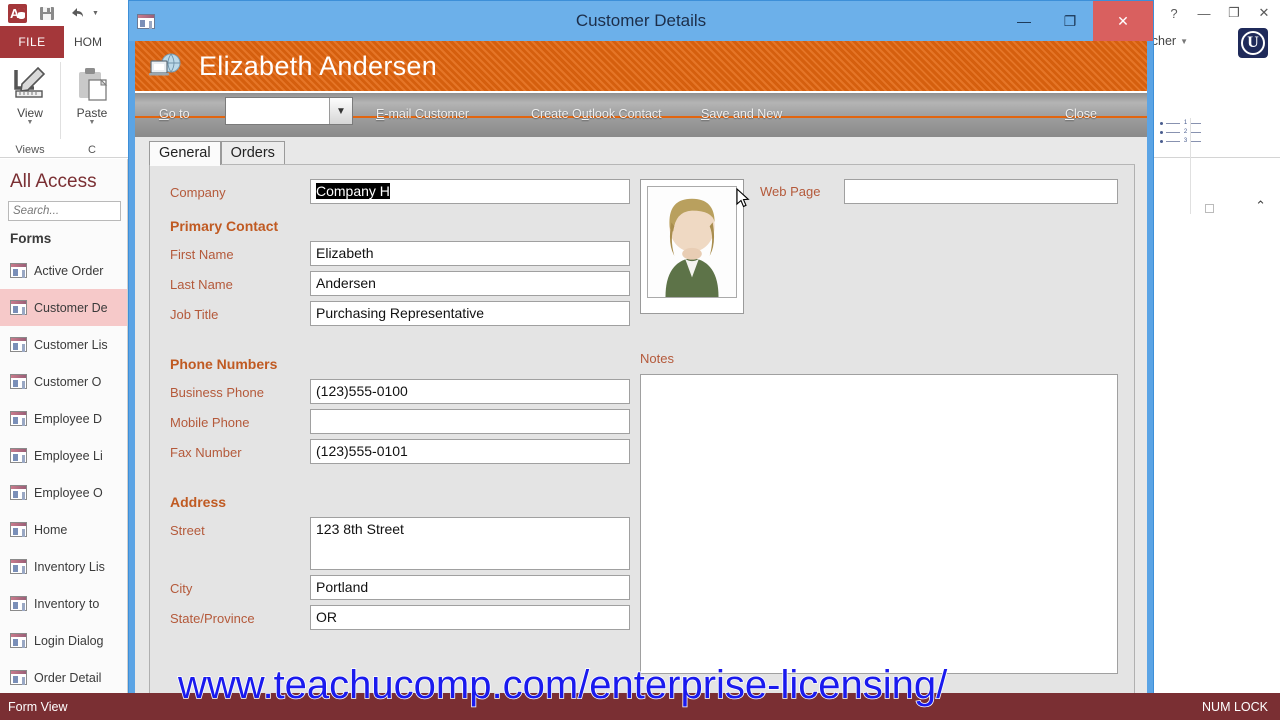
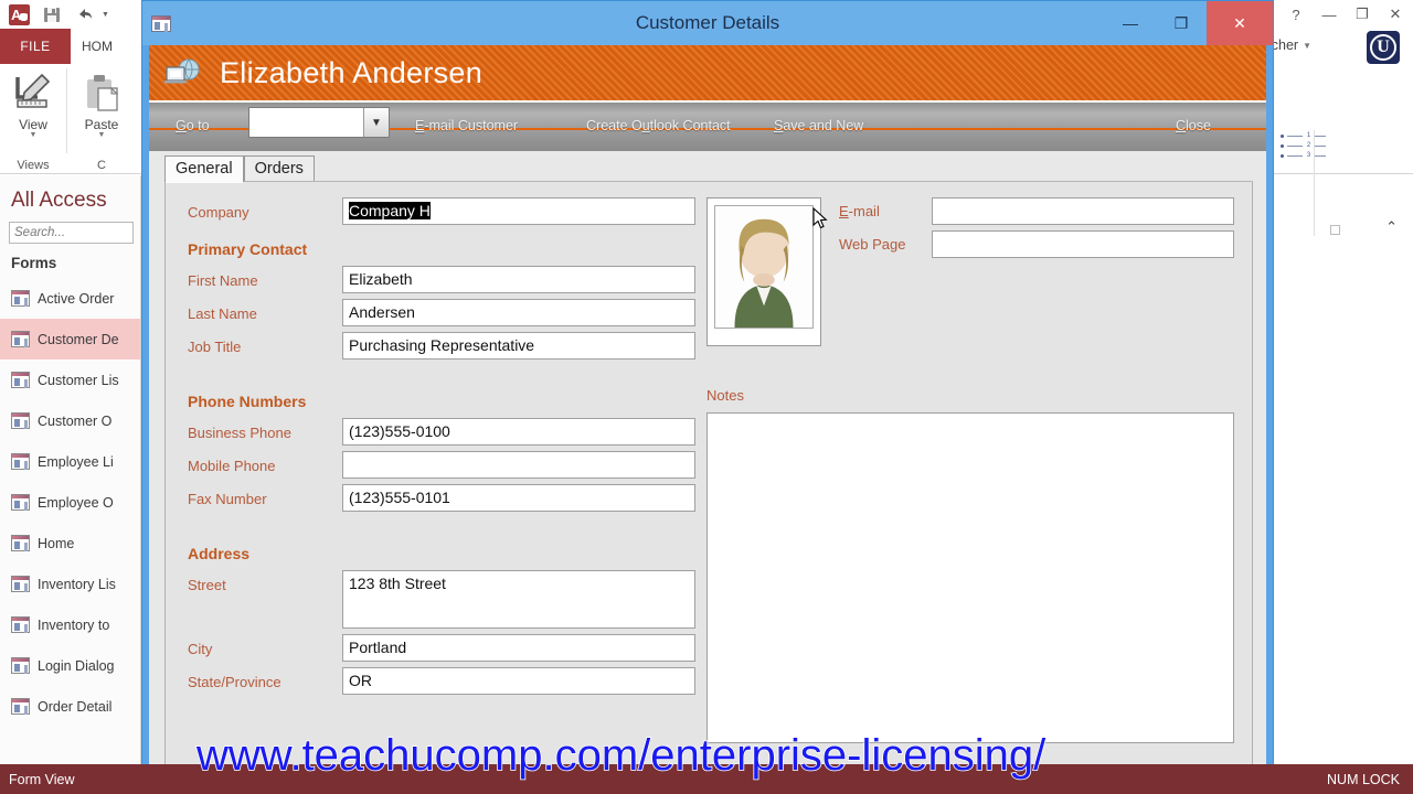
  ?
  —
  ❐
  ✕
  FILE
  HOM
  ▼
  U
  View
  Views
  Paste
  C
  ⌃
  All Access
  Search...
  Forms
  Active Order
  Customer De
  Customer Lis
  Customer O
- Employee D
  Employee Li
  Employee O
  Home
  Inventory Lis
  Inventory to
  Login Dialog
  Order Detail
  Customer Details
  —
  ❐
  ✕
  Elizabeth Andersen
  Go to
  ▼
  E-mail Customer
  Create Outlook Contact
  Save and New
  Close
  General
  Orders
  Company
  Company H
  Primary Contact
  First Name
  Elizabeth
  Last Name
  Andersen
  Job Title
  Purchasing Representative
  Phone Numbers
  Business Phone
  (123)555-0100
  Mobile Phone
  Fax Number
  (123)555-0101
  Address
  Street
  123 8th Street
  City
  Portland
  State/Province
  OR
+ E-mail
  Web Page
  Notes
  Form View
  NUM LOCK
  www.teachucomp.com/enterprise-licensing/
